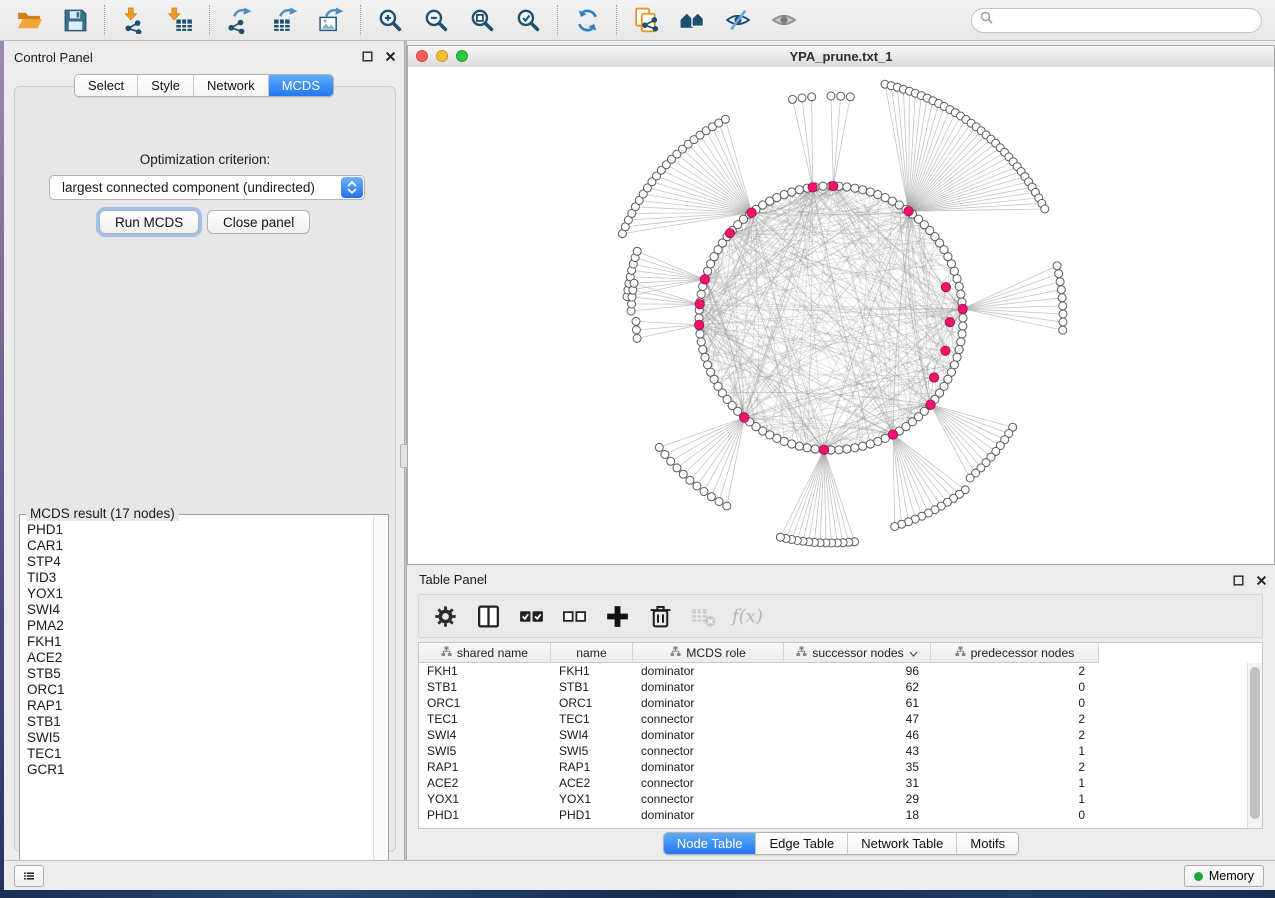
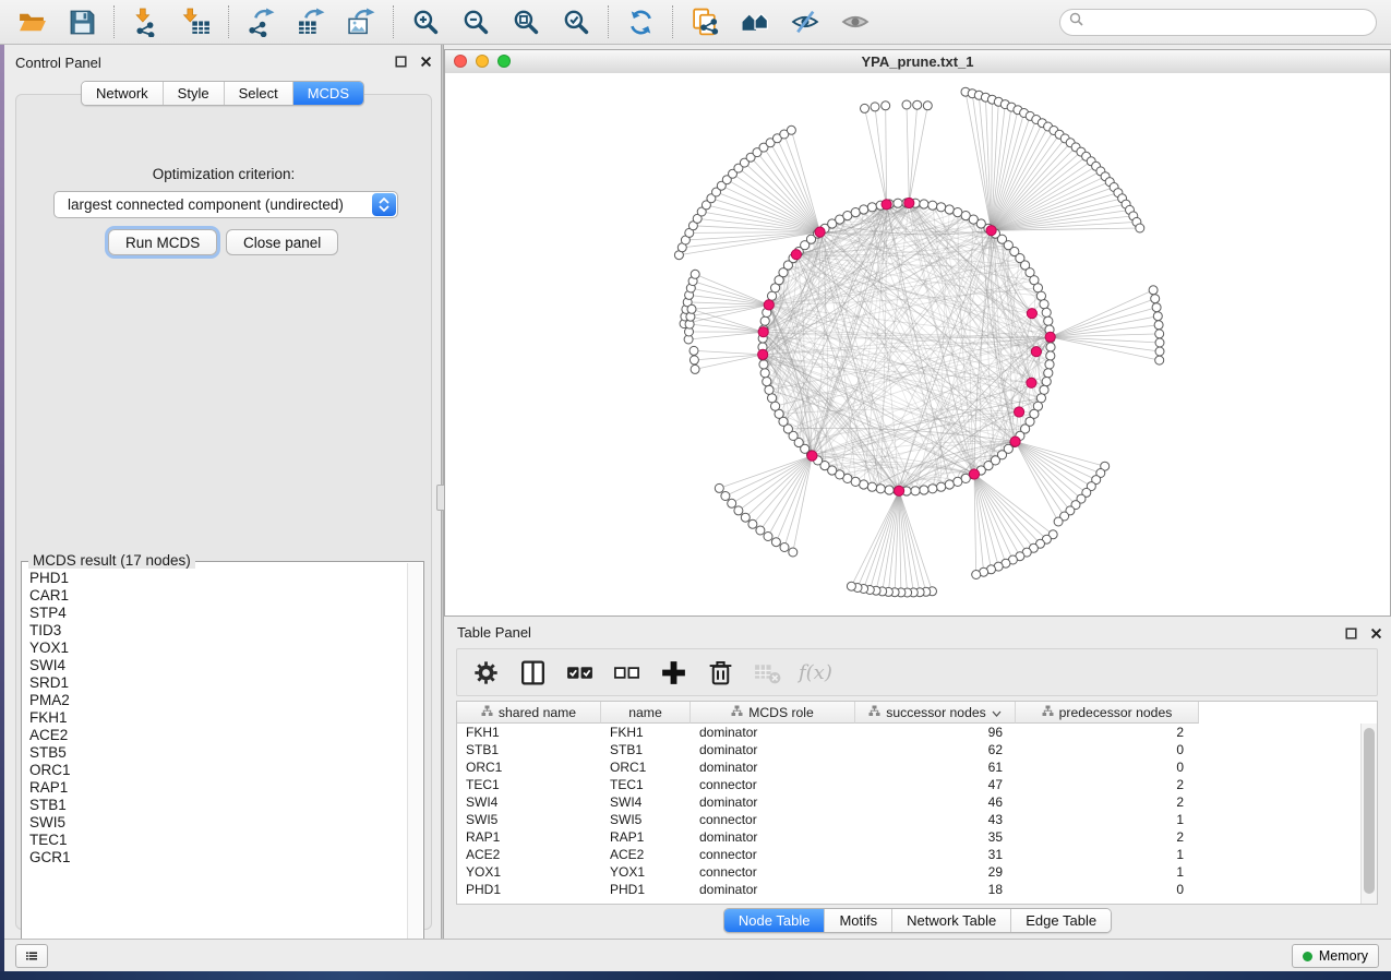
  Control Panel
  Optimization criterion:
  largest connected component (undirected)
  Run MCDS
  Close panel
  MCDS result (17 nodes)
  PHD1
  CAR1
  STP4
  TID3
  YOX1
  SWI4
+ SRD1
  PMA2
  FKH1
  ACE2
  STB5
  ORC1
  RAP1
  STB1
  SWI5
  TEC1
  GCR1
- Select
+ Network
  Style
- Network
+ Select
  MCDS
  YPA_prune.txt_1
  Table Panel
  f(x)
  shared name
  name
  MCDS role
  successor nodes
  predecessor nodes
  FKH1
  FKH1
  dominator
  96
  2
  STB1
  STB1
  dominator
  62
  0
  ORC1
  ORC1
  dominator
  61
  0
  TEC1
  TEC1
  connector
  47
  2
  SWI4
  SWI4
  dominator
  46
  2
  SWI5
  SWI5
  connector
  43
  1
  RAP1
  RAP1
  dominator
  35
  2
  ACE2
  ACE2
  connector
  31
  1
  YOX1
  YOX1
  connector
  29
  1
  PHD1
  PHD1
  dominator
  18
  0
  Node Table
- Edge Table
+ Motifs
  Network Table
- Motifs
+ Edge Table
  Memory
